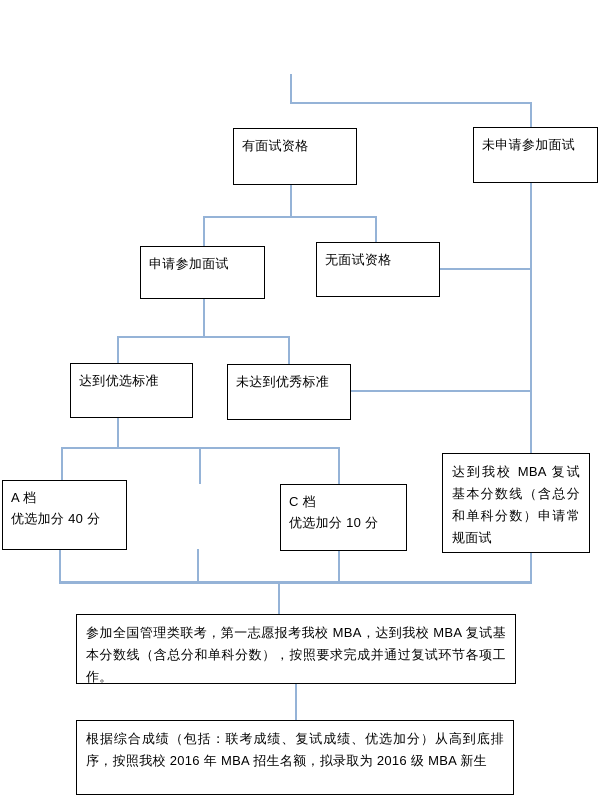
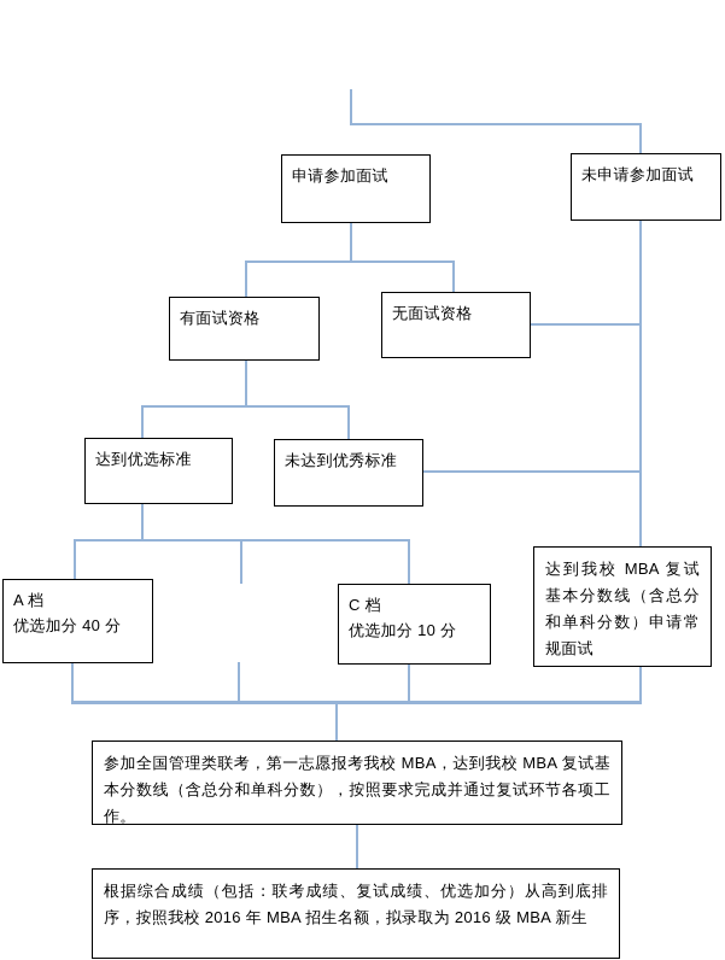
- 有面试资格
+ 申请参加面试
  未申请参加面试
- 申请参加面试
+ 有面试资格
  无面试资格
  达到优选标准
  未达到优秀标准
  A 档
  优选加分 40 分
  C 档
  优选加分 10 分
  达到我校 MBA 复试基本分数线（含总分和单科分数）申请常规面试
  参加全国管理类联考，第一志愿报考我校 MBA，达到我校 MBA 复试基本分数线（含总分和单科分数），按照要求完成并通过复试环节各项工作。
  根据综合成绩（包括：联考成绩、复试成绩、优选加分）从高到底排序，按照我校 2016 年 MBA 招生名额，拟录取为 2016 级 MBA 新生
